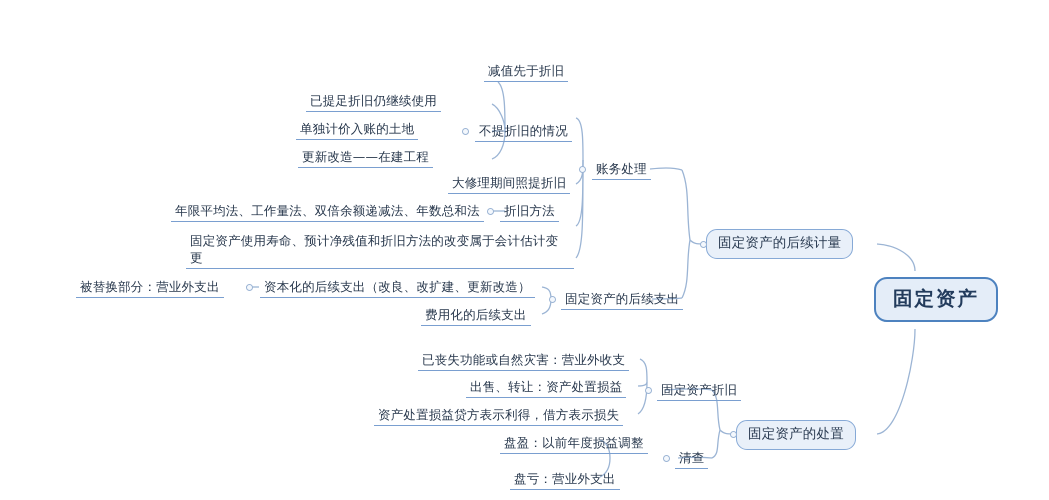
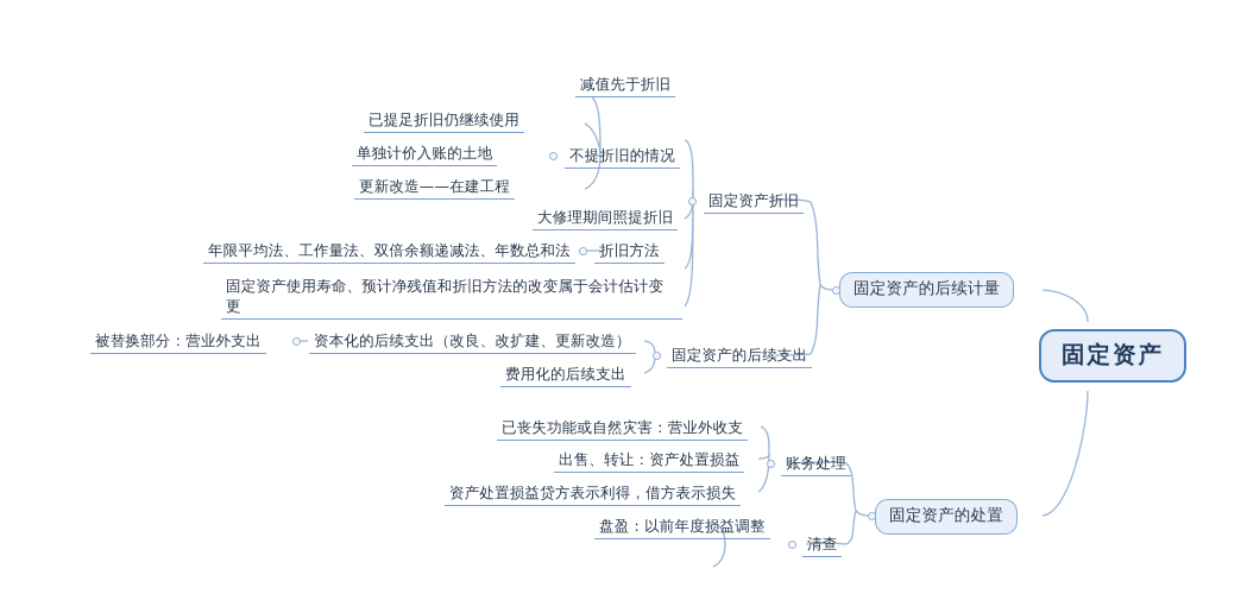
  固定资产
  固定资产的后续计量
  固定资产的处置
- 账务处理
+ 固定资产折旧
  固定资产的后续支出
- 固定资产折旧
+ 账务处理
  清查
  不提折旧的情况
  折旧方法
  资本化的后续支出（改良、改扩建、更新改造）
  减值先于折旧
  已提足折旧仍继续使用
  单独计价入账的土地
  更新改造——在建工程
  大修理期间照提折旧
  年限平均法、工作量法、双倍余额递减法、年数总和法
  固定资产使用寿命、预计净残值和折旧方法的改变属于会计估计变更
  被替换部分：营业外支出
  费用化的后续支出
  已丧失功能或自然灾害：营业外收支
  出售、转让：资产处置损益
  资产处置损益贷方表示利得，借方表示损失
  盘盈：以前年度损益调整
- 盘亏：营业外支出
